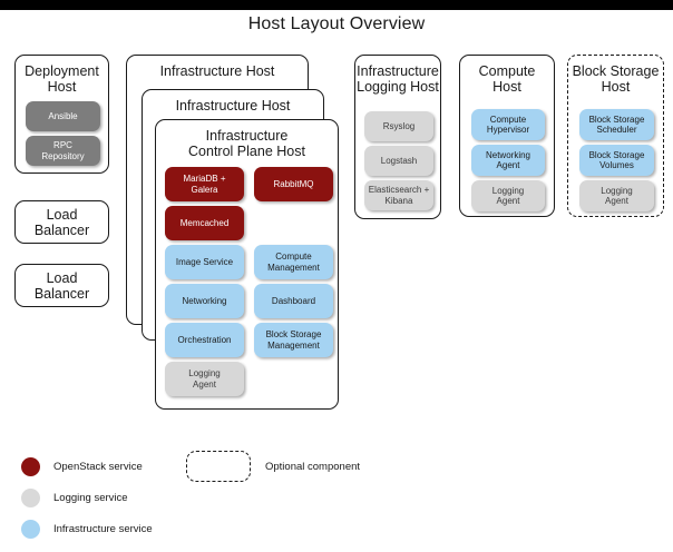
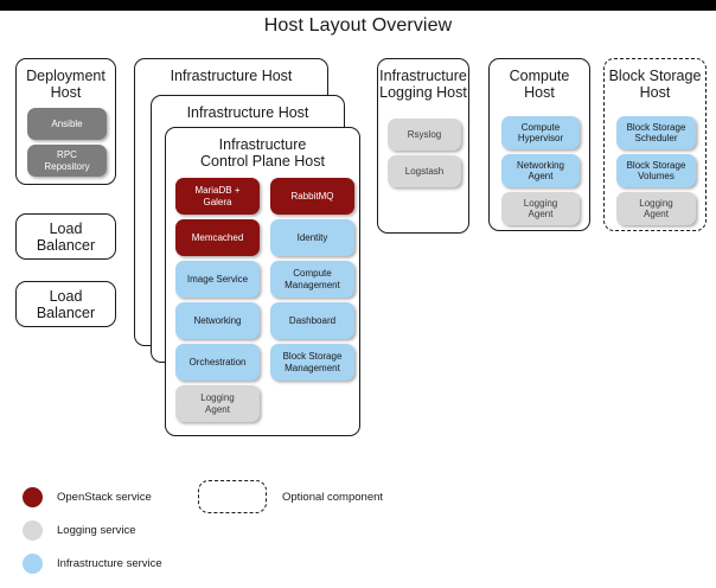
  Host Layout Overview
  Deployment
  Host
  Ansible
  RPC
  Repository
  Load
  Balancer
  Load
  Balancer
  Infrastructure Host
  Infrastructure Host
  Infrastructure
  Control Plane Host
  MariaDB +
  Galera
  RabbitMQ
  Memcached
+ Identity
  Image Service
  Compute
  Management
  Networking
  Dashboard
  Orchestration
  Block Storage
  Management
  Logging
  Agent
  Infrastructure
  Logging Host
  Rsyslog
  Logstash
- Elasticsearch +
- Kibana
  Compute
  Host
  Compute
  Hypervisor
  Networking
  Agent
  Logging
  Agent
  Block Storage
  Host
  Block Storage
  Scheduler
  Block Storage
  Volumes
  Logging
  Agent
  OpenStack service
  Logging service
  Infrastructure service
  Optional component
